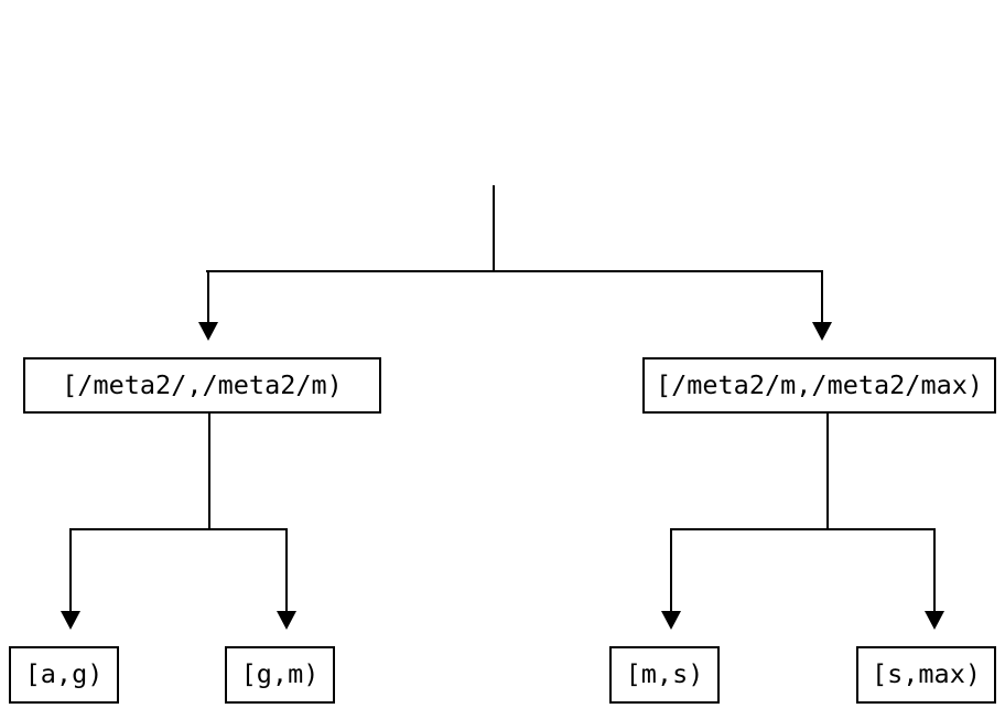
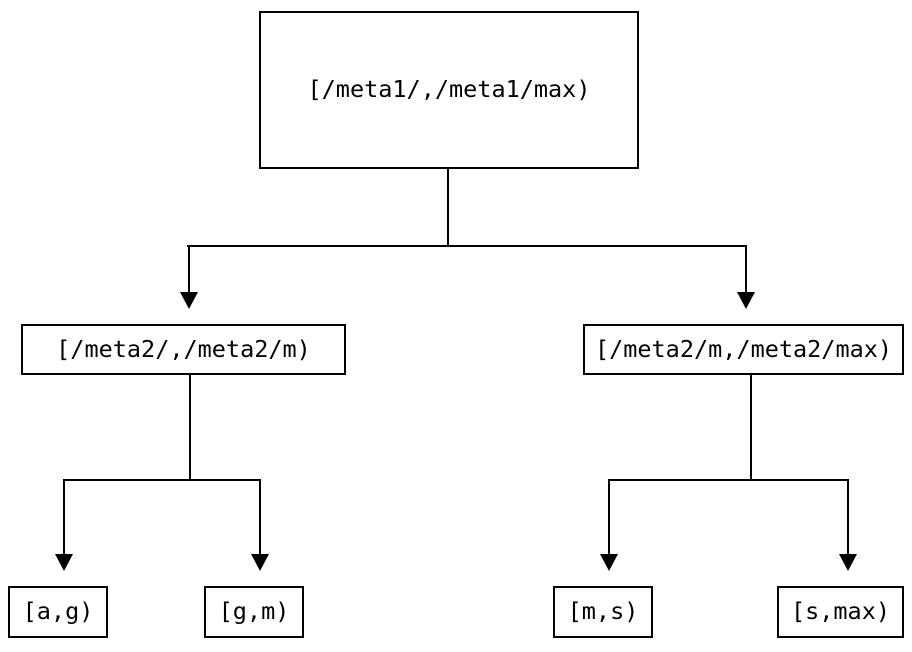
+ [/meta1/,/meta1/max)
  [/meta2/,/meta2/m)
  [/meta2/m,/meta2/max)
  [a,g)
  [g,m)
  [m,s)
  [s,max)
